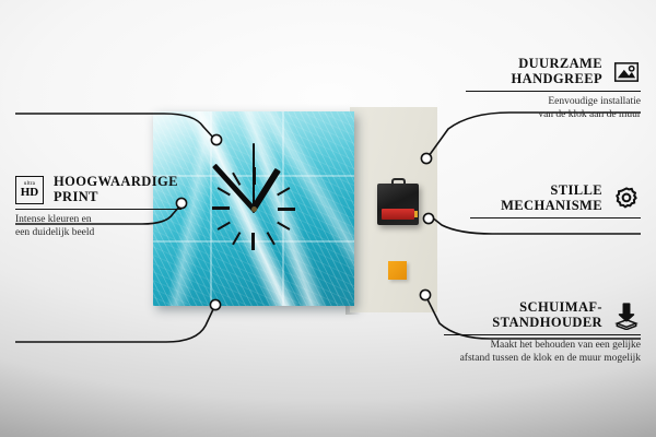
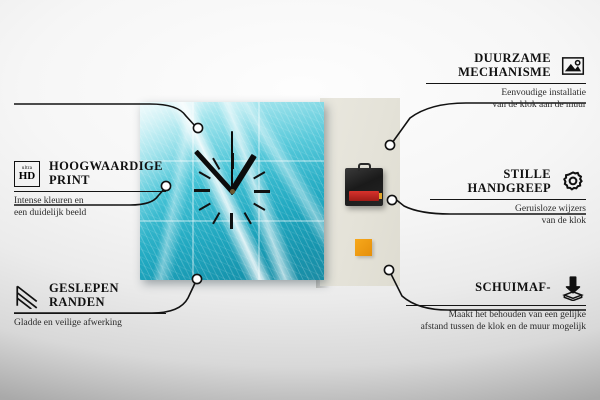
  HD
  HOOGWAARDIGE
  PRINT
  Intense kleuren en
  een duidelijk beeld
+ GESLEPEN
+ RANDEN
+ Gladde en veilige afwerking
  DUURZAME
- HANDGREEP
+ MECHANISME
  Eenvoudige installatie
  van de klok aan de muur
  STILLE
- MECHANISME
+ HANDGREEP
+ Geruisloze wijzers
+ van de klok
  SCHUIMAF-
- STANDHOUDER
  Maakt het behouden van een gelijke
  afstand tussen de klok en de muur mogelijk
